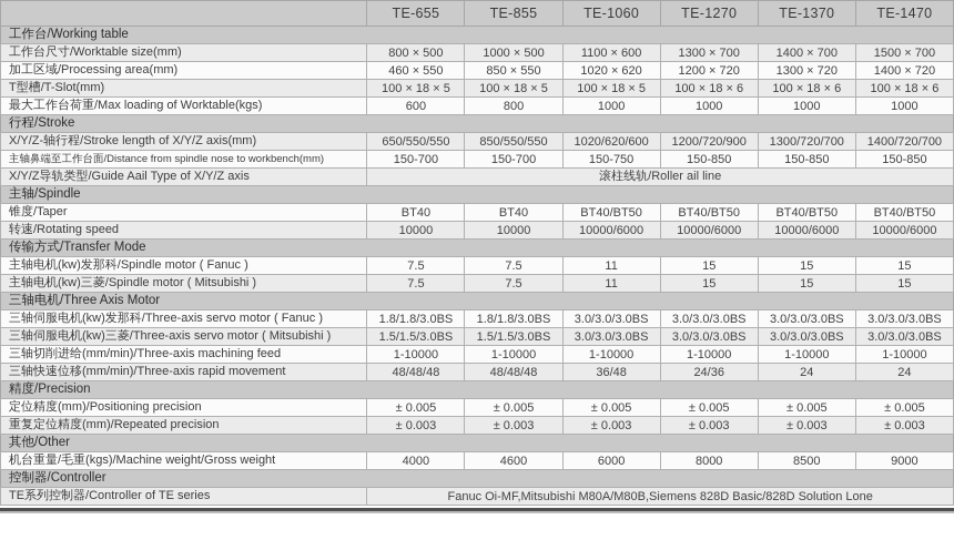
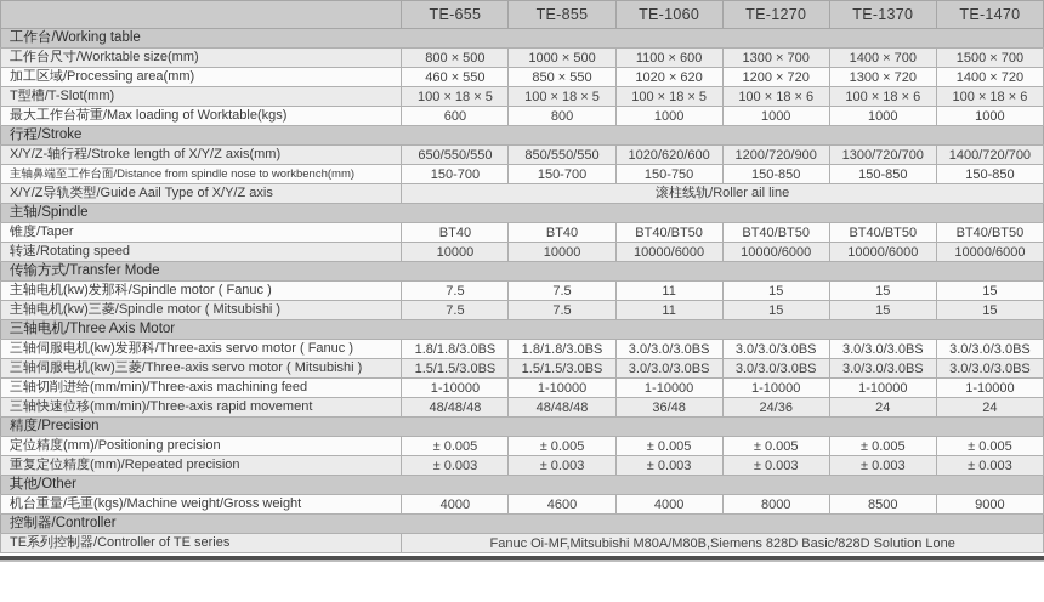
  	TE-655	TE-855	TE-1060	TE-1270	TE-1370	TE-1470
  工作台/Working table
  工作台尺寸/Worktable size(mm)	800 × 500	1000 × 500	1100 × 600	1300 × 700	1400 × 700	1500 × 700
  加工区域/Processing area(mm)	460 × 550	850 × 550	1020 × 620	1200 × 720	1300 × 720	1400 × 720
  T型槽/T-Slot(mm)	100 × 18 × 5	100 × 18 × 5	100 × 18 × 5	100 × 18 × 6	100 × 18 × 6	100 × 18 × 6
  最大工作台荷重/Max loading of Worktable(kgs)	600	800	1000	1000	1000	1000
  行程/Stroke
  X/Y/Z-轴行程/Stroke length of X/Y/Z axis(mm)	650/550/550	850/550/550	1020/620/600	1200/720/900	1300/720/700	1400/720/700
  主轴鼻端至工作台面/Distance from spindle nose to workbench(mm)	150-700	150-700	150-750	150-850	150-850	150-850
  X/Y/Z导轨类型/Guide Aail Type of X/Y/Z axis	滚柱线轨/Roller ail line
  主轴/Spindle
  锥度/Taper	BT40	BT40	BT40/BT50	BT40/BT50	BT40/BT50	BT40/BT50
  转速/Rotating speed	10000	10000	10000/6000	10000/6000	10000/6000	10000/6000
  传输方式/Transfer Mode
  主轴电机(kw)发那科/Spindle motor ( Fanuc )	7.5	7.5	11	15	15	15
  主轴电机(kw)三菱/Spindle motor ( Mitsubishi )	7.5	7.5	11	15	15	15
  三轴电机/Three Axis Motor
  三轴伺服电机(kw)发那科/Three-axis servo motor ( Fanuc )	1.8/1.8/3.0BS	1.8/1.8/3.0BS	3.0/3.0/3.0BS	3.0/3.0/3.0BS	3.0/3.0/3.0BS	3.0/3.0/3.0BS
  三轴伺服电机(kw)三菱/Three-axis servo motor ( Mitsubishi )	1.5/1.5/3.0BS	1.5/1.5/3.0BS	3.0/3.0/3.0BS	3.0/3.0/3.0BS	3.0/3.0/3.0BS	3.0/3.0/3.0BS
  三轴切削进给(mm/min)/Three-axis machining feed	1-10000	1-10000	1-10000	1-10000	1-10000	1-10000
  三轴快速位移(mm/min)/Three-axis rapid movement	48/48/48	48/48/48	36/48	24/36	24	24
  精度/Precision
  定位精度(mm)/Positioning precision	± 0.005	± 0.005	± 0.005	± 0.005	± 0.005	± 0.005
  重复定位精度(mm)/Repeated precision	± 0.003	± 0.003	± 0.003	± 0.003	± 0.003	± 0.003
  其他/Other
- 机台重量/毛重(kgs)/Machine weight/Gross weight	4000	4600	6000	8000	8500	9000
+ 机台重量/毛重(kgs)/Machine weight/Gross weight	4000	4600	4000	8000	8500	9000
  控制器/Controller
  TE系列控制器/Controller of TE series	Fanuc Oi-MF,Mitsubishi M80A/M80B,Siemens 828D Basic/828D Solution Lone
